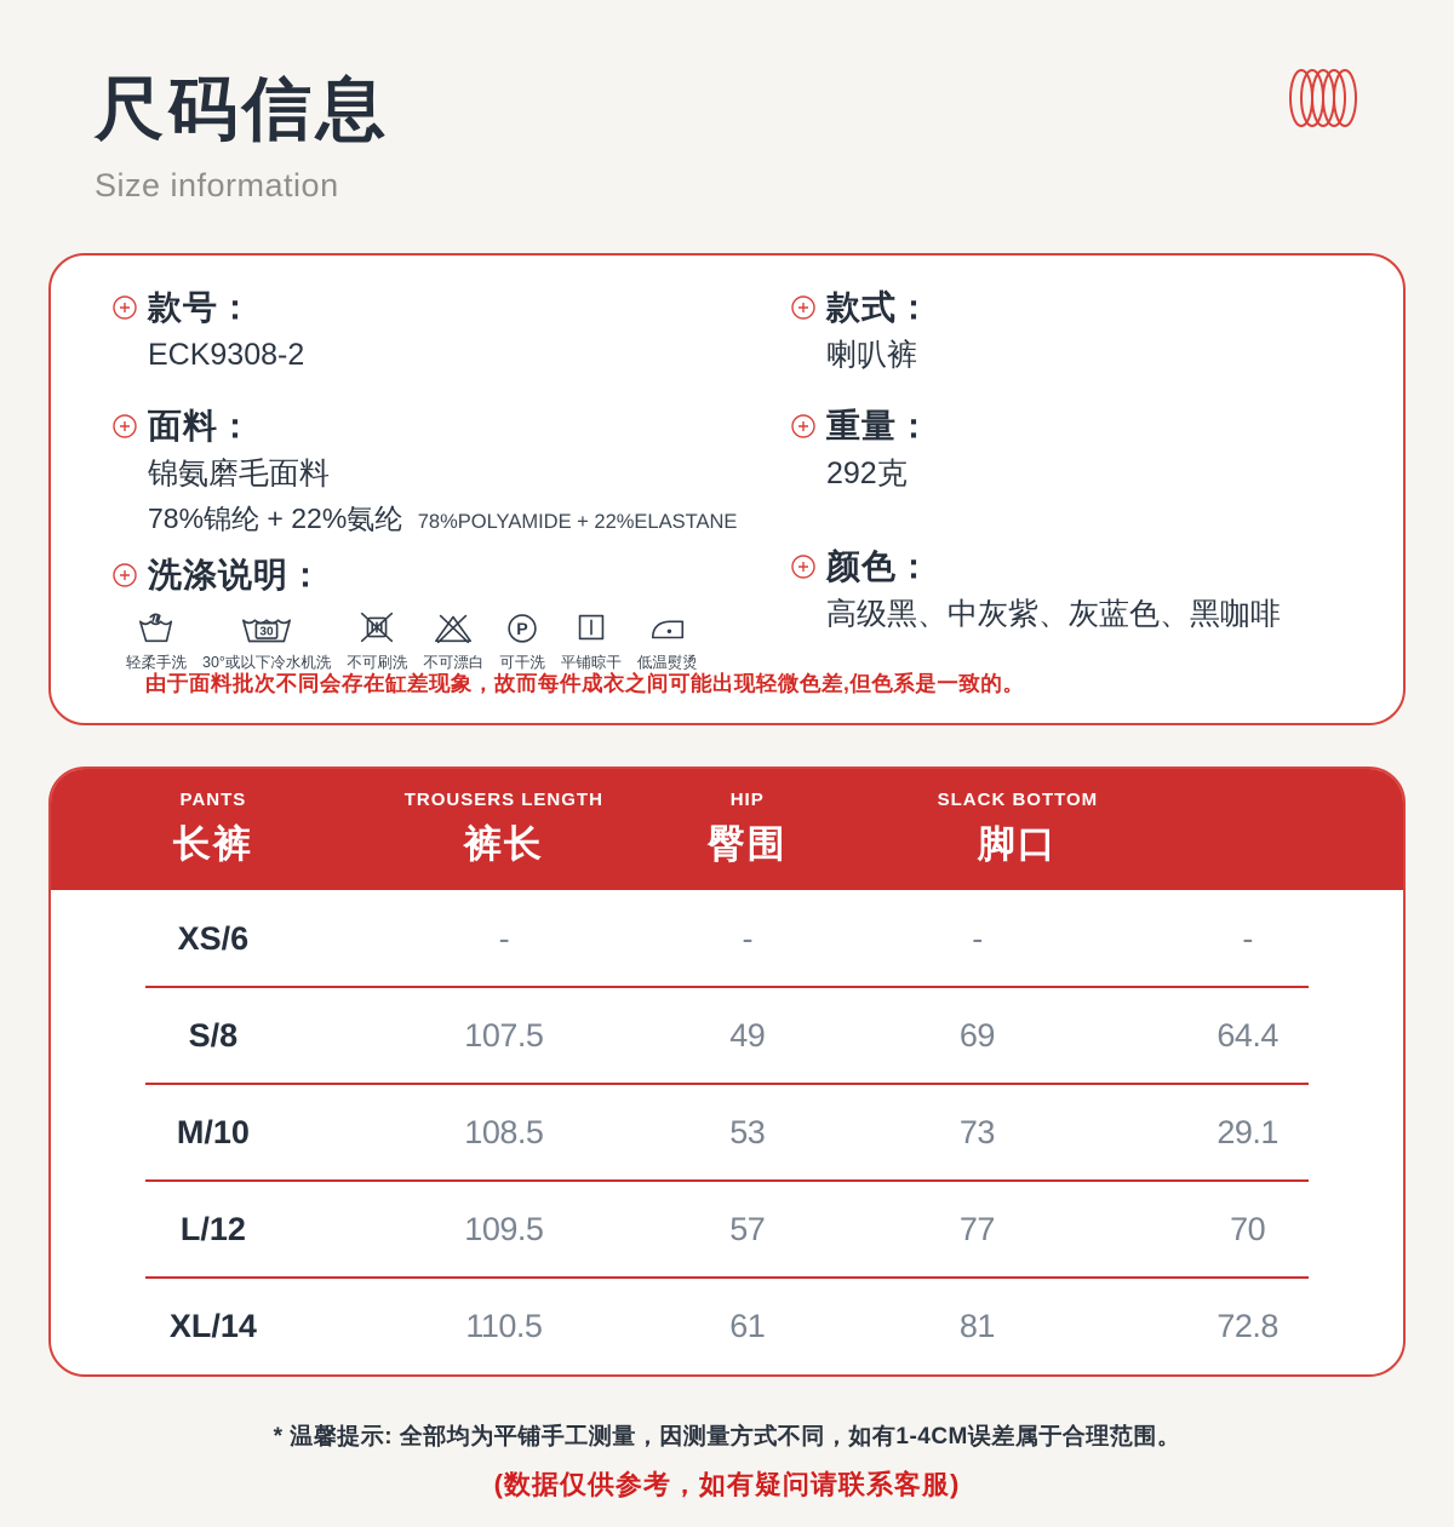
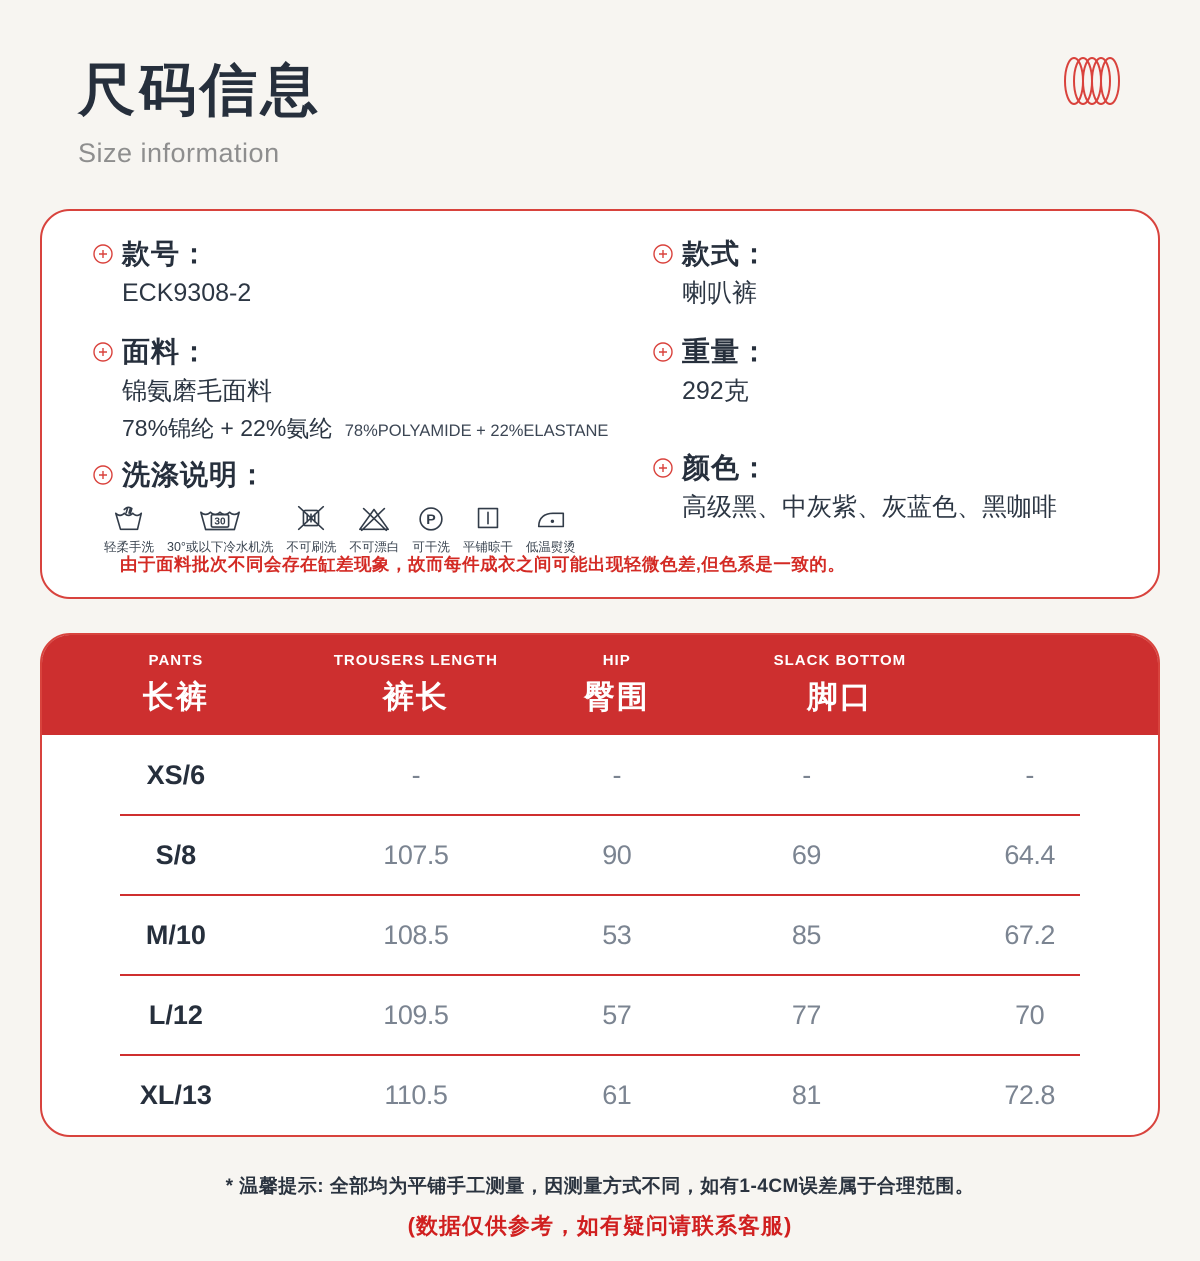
  尺码信息
  Size information
  款号：
  ECK9308-2
  面料：
  锦氨磨毛面料
  78%锦纶 + 22%氨纶 78%POLYAMIDE + 22%ELASTANE
  洗涤说明：
  轻柔手洗
  30
  30°或以下冷水机洗
  不可刷洗
  不可漂白
  P
  可干洗
  平铺晾干
  低温熨烫
  款式：
  喇叭裤
  重量：
  292克
  颜色：
  高级黑、中灰紫、灰蓝色、黑咖啡
  由于面料批次不同会存在缸差现象，故而每件成衣之间可能出现轻微色差,但色系是一致的。
  PANTS
  长裤
  TROUSERS LENGTH
  裤长
  HIP
  臀围
  SLACK BOTTOM
  脚口
  XS/6
  -
  -
  -
  -
  S/8
  107.5
- 49
+ 90
  69
  64.4
  M/10
  108.5
  53
- 73
+ 85
- 29.1
+ 67.2
  L/12
  109.5
  57
  77
  70
- XL/14
+ XL/13
  110.5
  61
  81
  72.8
  * 温馨提示: 全部均为平铺手工测量，因测量方式不同，如有1-4CM误差属于合理范围。
  (数据仅供参考，如有疑问请联系客服)
